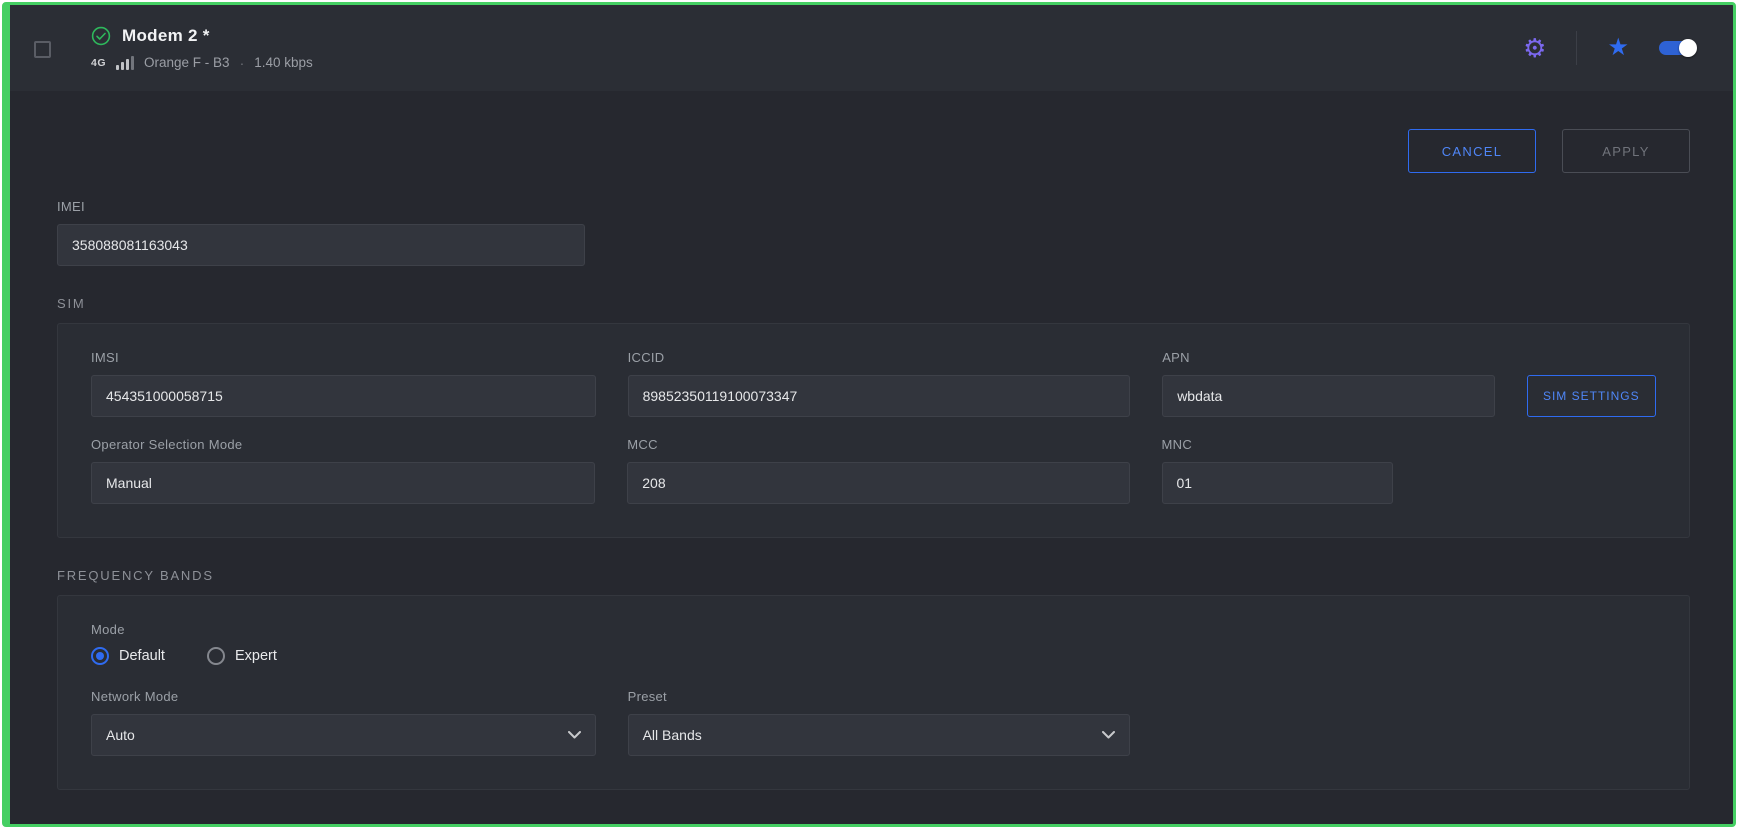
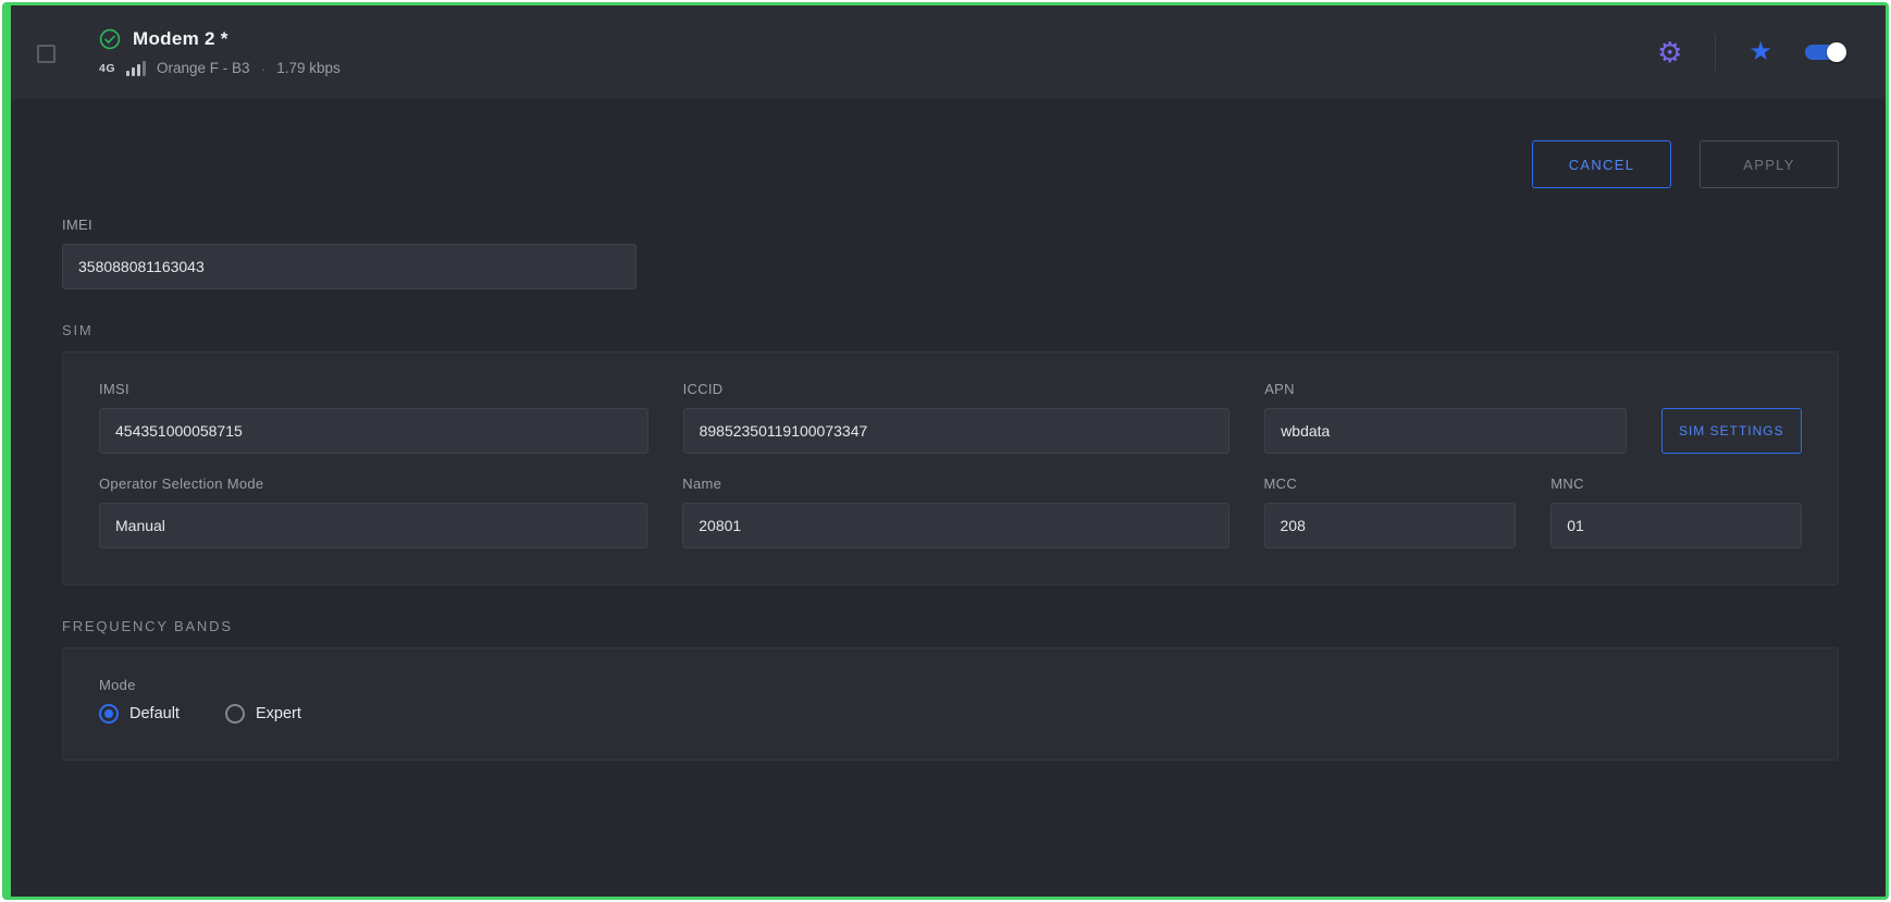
  Modem 2 *
  4G
  Orange F - B3
  ·
- 1.40 kbps
+ 1.79 kbps
  ⚙
  ★
  CANCEL
  APPLY
  IMEI
  358088081163043
  SIM
  IMSI
  454351000058715
  ICCID
  89852350119100073347
  APN
  wbdata
  SIM SETTINGS
  Operator Selection Mode
  Manual
+ Name
+ 20801
  MCC
  208
  MNC
  01
  FREQUENCY BANDS
  Mode
  Default
  Expert
- Network Mode
- Auto
- Preset
- All Bands
